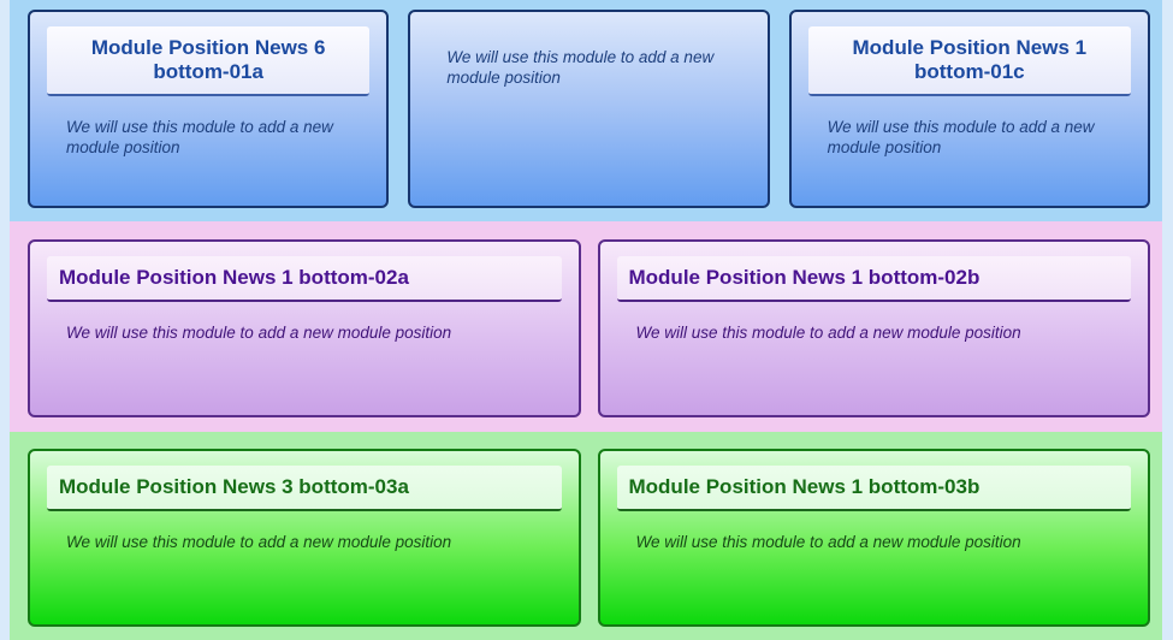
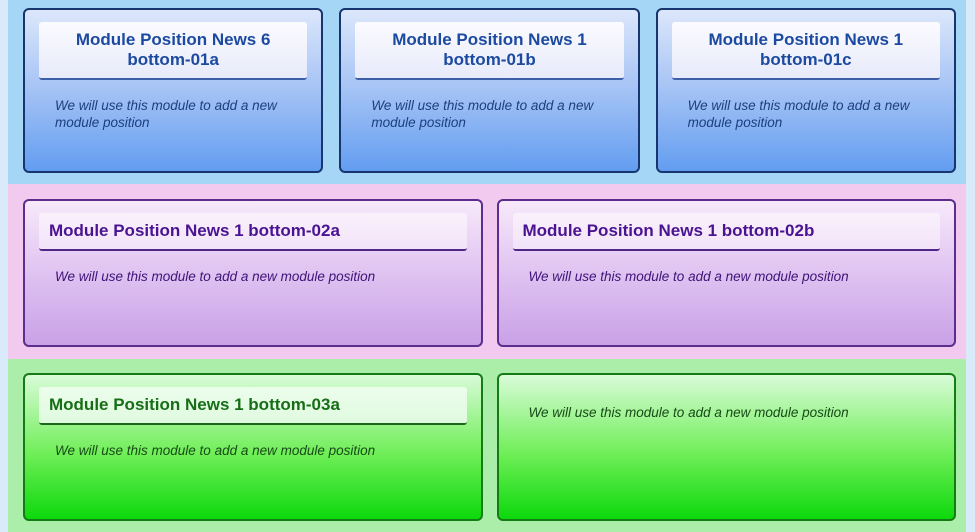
  Module Position News 6 bottom-01a
  We will use this module to add a new module position
+ Module Position News 1 bottom-01b
  We will use this module to add a new module position
  Module Position News 1 bottom-01c
  We will use this module to add a new module position
  Module Position News 1 bottom-02a
  We will use this module to add a new module position
  Module Position News 1 bottom-02b
  We will use this module to add a new module position
- Module Position News 3 bottom-03a
+ Module Position News 1 bottom-03a
  We will use this module to add a new module position
- Module Position News 1 bottom-03b
  We will use this module to add a new module position
